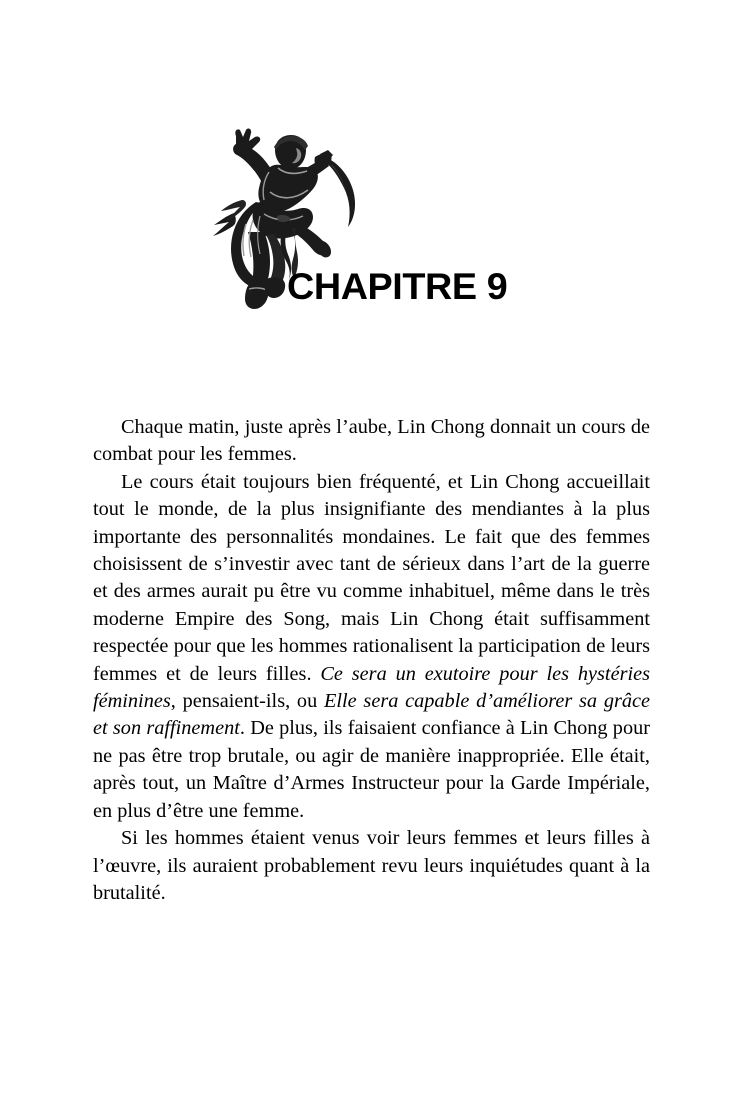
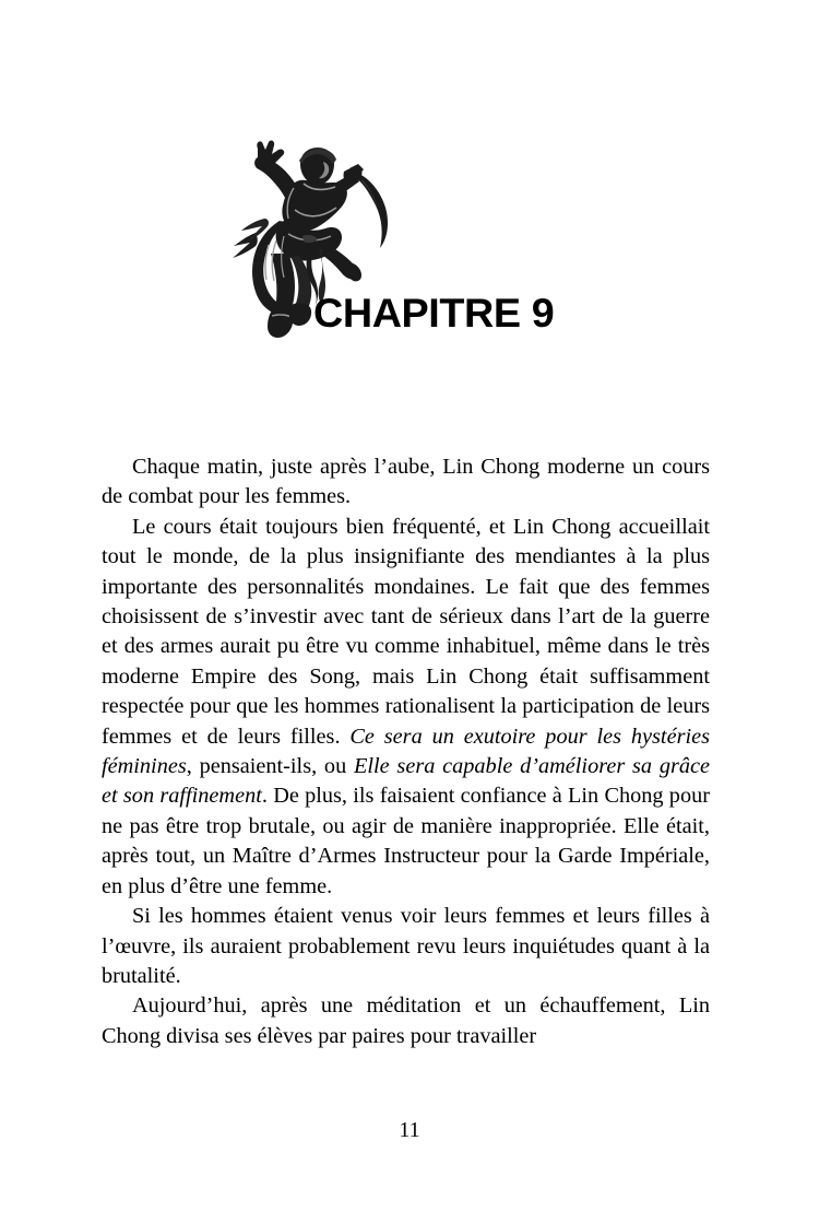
  CHAPITRE 9
- Chaque matin, juste après l’aube, Lin Chong donnait un cours de combat pour les femmes.
+ Chaque matin, juste après l’aube, Lin Chong moderne un cours de combat pour les femmes.
  Le cours était toujours bien fréquenté, et Lin Chong accueillait tout le monde, de la plus insignifiante des mendiantes à la plus importante des personnalités mondaines. Le fait que des femmes choisissent de s’investir avec tant de sérieux dans l’art de la guerre et des armes aurait pu être vu comme inhabituel, même dans le très moderne Empire des Song, mais Lin Chong était suffisamment respectée pour que les hommes rationalisent la participation de leurs femmes et de leurs filles. Ce sera un exutoire pour les hystéries féminines, pensaient-ils, ou Elle sera capable d’améliorer sa grâce et son raffinement. De plus, ils faisaient confiance à Lin Chong pour ne pas être trop brutale, ou agir de manière inappropriée. Elle était, après tout, un Maître d’Armes Instructeur pour la Garde Impériale, en plus d’être une femme.
  Si les hommes étaient venus voir leurs femmes et leurs filles à l’œuvre, ils auraient probablement revu leurs inquiétudes quant à la brutalité.
+ Aujourd’hui, après une méditation et un échauffement, Lin Chong divisa ses élèves par paires pour travailler
+ 11
